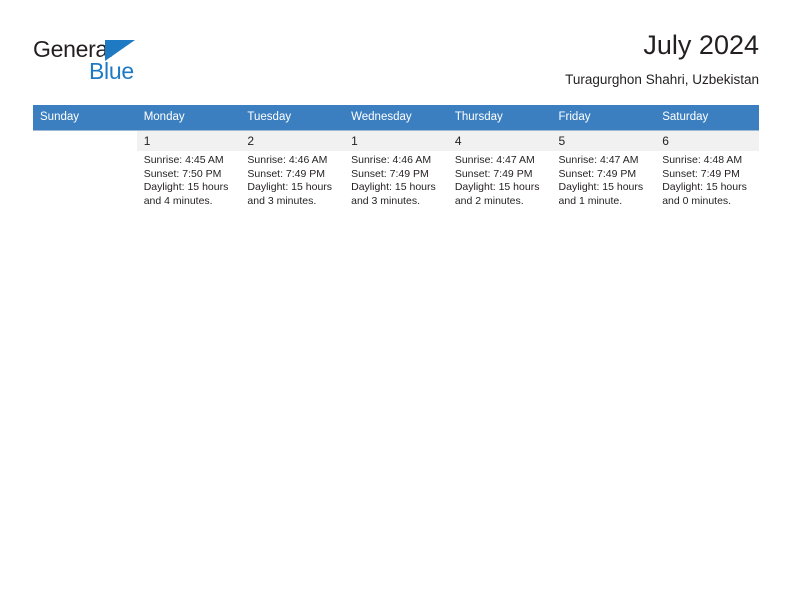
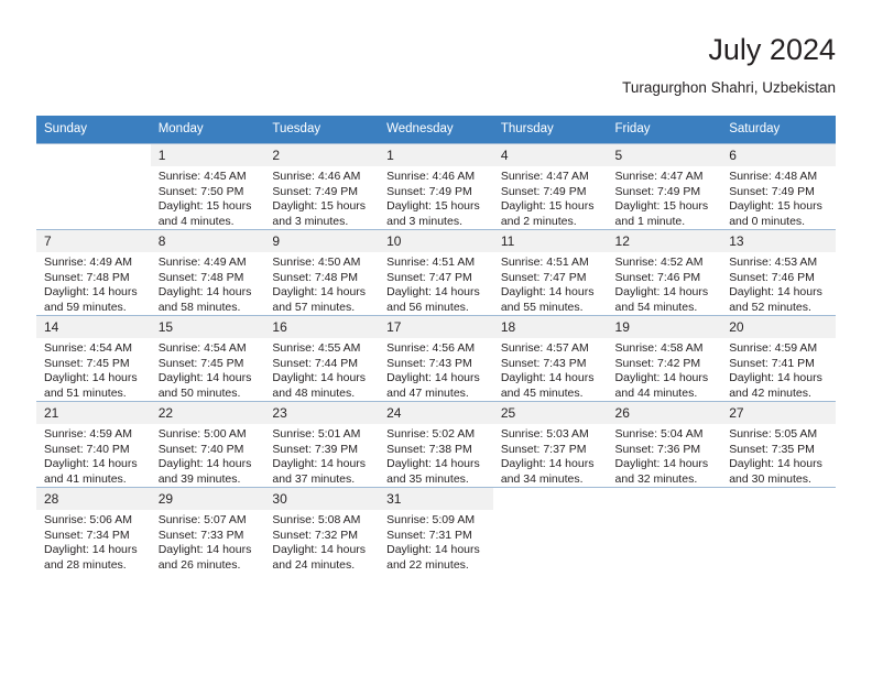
- General
- Blue
  July 2024
  Turagurghon Shahri, Uzbekistan
  Sunday	Monday	Tuesday	Wednesday	Thursday	Friday	Saturday
  	1Sunrise: 4:45 AMSunset: 7:50 PMDaylight: 15 hoursand 4 minutes.	2Sunrise: 4:46 AMSunset: 7:49 PMDaylight: 15 hoursand 3 minutes.	1Sunrise: 4:46 AMSunset: 7:49 PMDaylight: 15 hoursand 3 minutes.	4Sunrise: 4:47 AMSunset: 7:49 PMDaylight: 15 hoursand 2 minutes.	5Sunrise: 4:47 AMSunset: 7:49 PMDaylight: 15 hoursand 1 minute.	6Sunrise: 4:48 AMSunset: 7:49 PMDaylight: 15 hoursand 0 minutes.
+ 7Sunrise: 4:49 AMSunset: 7:48 PMDaylight: 14 hoursand 59 minutes.	8Sunrise: 4:49 AMSunset: 7:48 PMDaylight: 14 hoursand 58 minutes.	9Sunrise: 4:50 AMSunset: 7:48 PMDaylight: 14 hoursand 57 minutes.	10Sunrise: 4:51 AMSunset: 7:47 PMDaylight: 14 hoursand 56 minutes.	11Sunrise: 4:51 AMSunset: 7:47 PMDaylight: 14 hoursand 55 minutes.	12Sunrise: 4:52 AMSunset: 7:46 PMDaylight: 14 hoursand 54 minutes.	13Sunrise: 4:53 AMSunset: 7:46 PMDaylight: 14 hoursand 52 minutes.
+ 14Sunrise: 4:54 AMSunset: 7:45 PMDaylight: 14 hoursand 51 minutes.	15Sunrise: 4:54 AMSunset: 7:45 PMDaylight: 14 hoursand 50 minutes.	16Sunrise: 4:55 AMSunset: 7:44 PMDaylight: 14 hoursand 48 minutes.	17Sunrise: 4:56 AMSunset: 7:43 PMDaylight: 14 hoursand 47 minutes.	18Sunrise: 4:57 AMSunset: 7:43 PMDaylight: 14 hoursand 45 minutes.	19Sunrise: 4:58 AMSunset: 7:42 PMDaylight: 14 hoursand 44 minutes.	20Sunrise: 4:59 AMSunset: 7:41 PMDaylight: 14 hoursand 42 minutes.
+ 21Sunrise: 4:59 AMSunset: 7:40 PMDaylight: 14 hoursand 41 minutes.	22Sunrise: 5:00 AMSunset: 7:40 PMDaylight: 14 hoursand 39 minutes.	23Sunrise: 5:01 AMSunset: 7:39 PMDaylight: 14 hoursand 37 minutes.	24Sunrise: 5:02 AMSunset: 7:38 PMDaylight: 14 hoursand 35 minutes.	25Sunrise: 5:03 AMSunset: 7:37 PMDaylight: 14 hoursand 34 minutes.	26Sunrise: 5:04 AMSunset: 7:36 PMDaylight: 14 hoursand 32 minutes.	27Sunrise: 5:05 AMSunset: 7:35 PMDaylight: 14 hoursand 30 minutes.
+ 28Sunrise: 5:06 AMSunset: 7:34 PMDaylight: 14 hoursand 28 minutes.	29Sunrise: 5:07 AMSunset: 7:33 PMDaylight: 14 hoursand 26 minutes.	30Sunrise: 5:08 AMSunset: 7:32 PMDaylight: 14 hoursand 24 minutes.	31Sunrise: 5:09 AMSunset: 7:31 PMDaylight: 14 hoursand 22 minutes.
